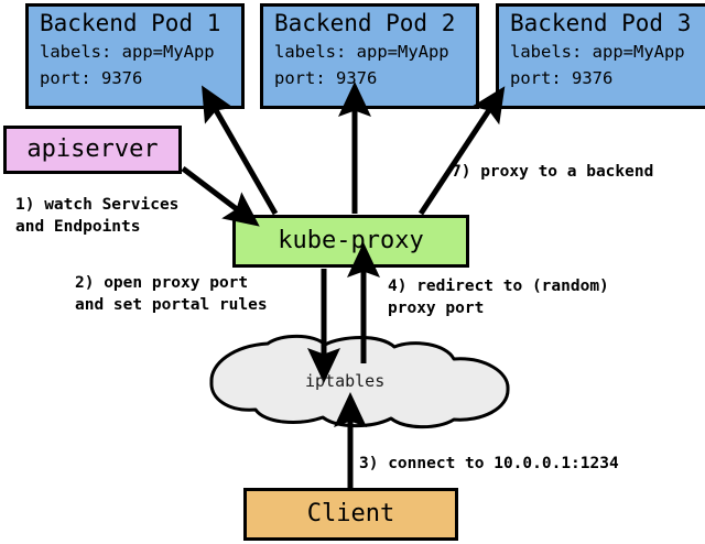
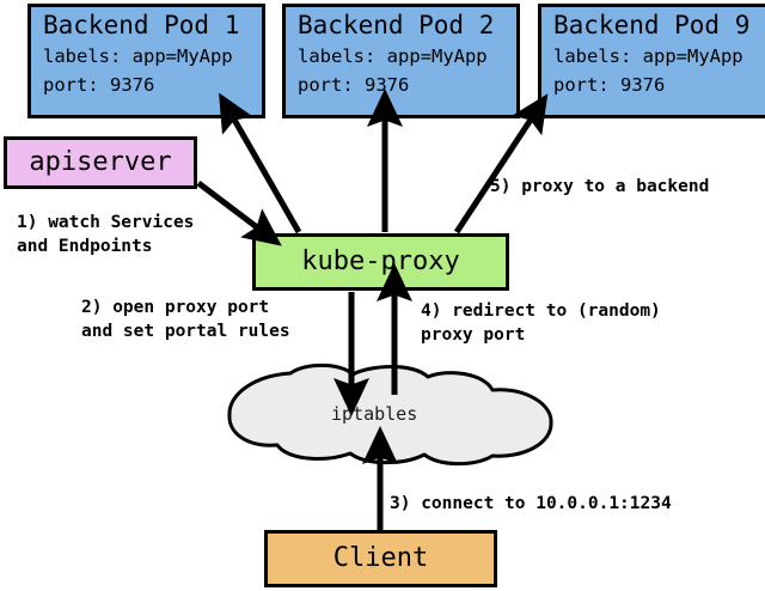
  Backend Pod 1
  labels: app=MyApp
  port: 9376
  Backend Pod 2
  labels: app=MyApp
  port: 9376
- Backend Pod 3
+ Backend Pod 9
  labels: app=MyApp
  port: 9376
  apiserver
  kube-proxy
  Client
  iptables
  1) watch Services
  and Endpoints
  2) open proxy port
  and set portal rules
  3) connect to 10.0.0.1:1234
  4) redirect to (random)
  proxy port
- 7) proxy to a backend
+ 5) proxy to a backend
